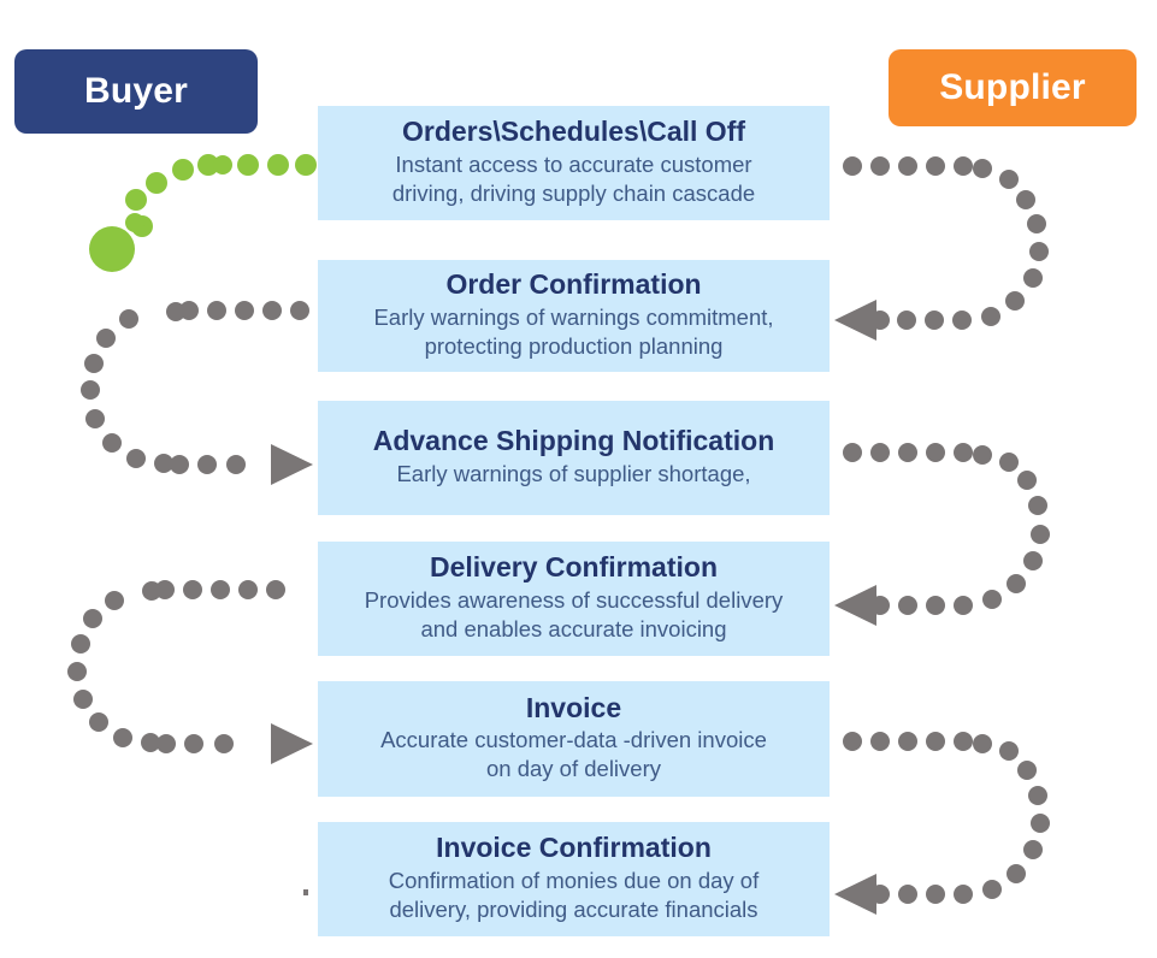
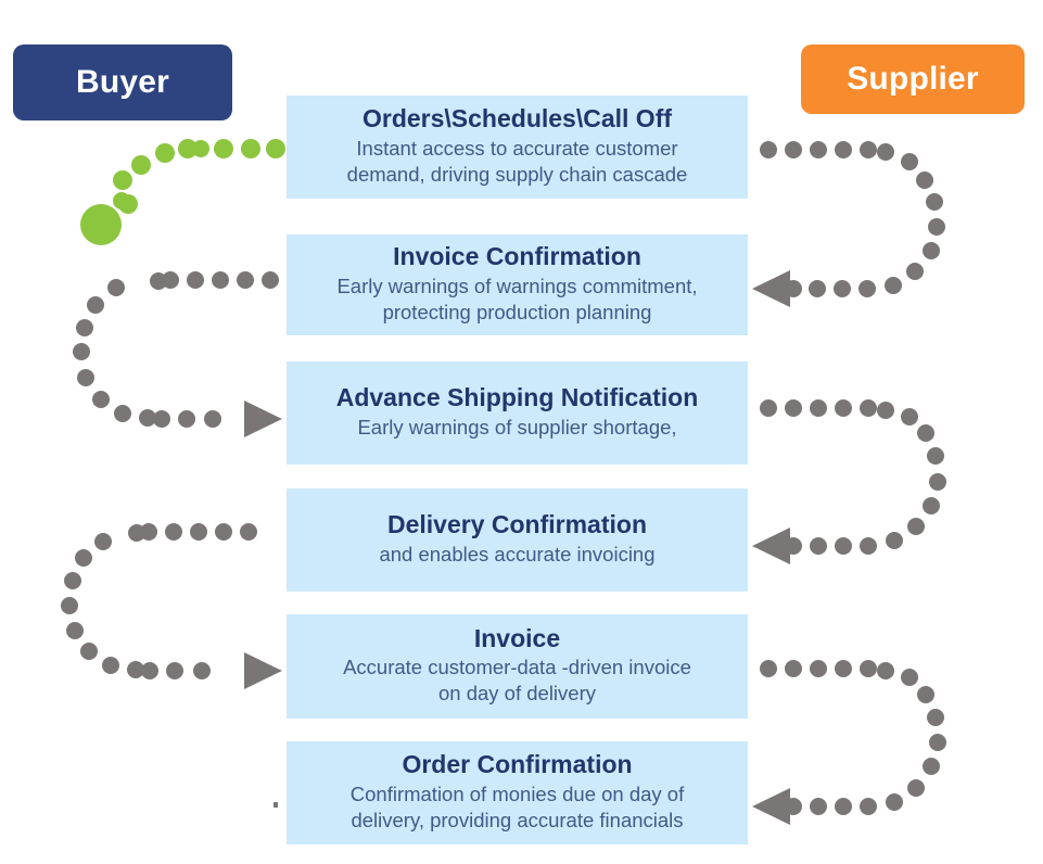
  Buyer
  Supplier
  Orders\Schedules\Call Off
  Instant access to accurate customer
- driving, driving supply chain cascade
+ demand, driving supply chain cascade
- Order Confirmation
+ Invoice Confirmation
  Early warnings of warnings commitment,
  protecting production planning
  Advance Shipping Notification
  Early warnings of supplier shortage,
  Delivery Confirmation
- Provides awareness of successful delivery
  and enables accurate invoicing
  Invoice
  Accurate customer-data -driven invoice
  on day of delivery
- Invoice Confirmation
+ Order Confirmation
  Confirmation of monies due on day of
  delivery, providing accurate financials
